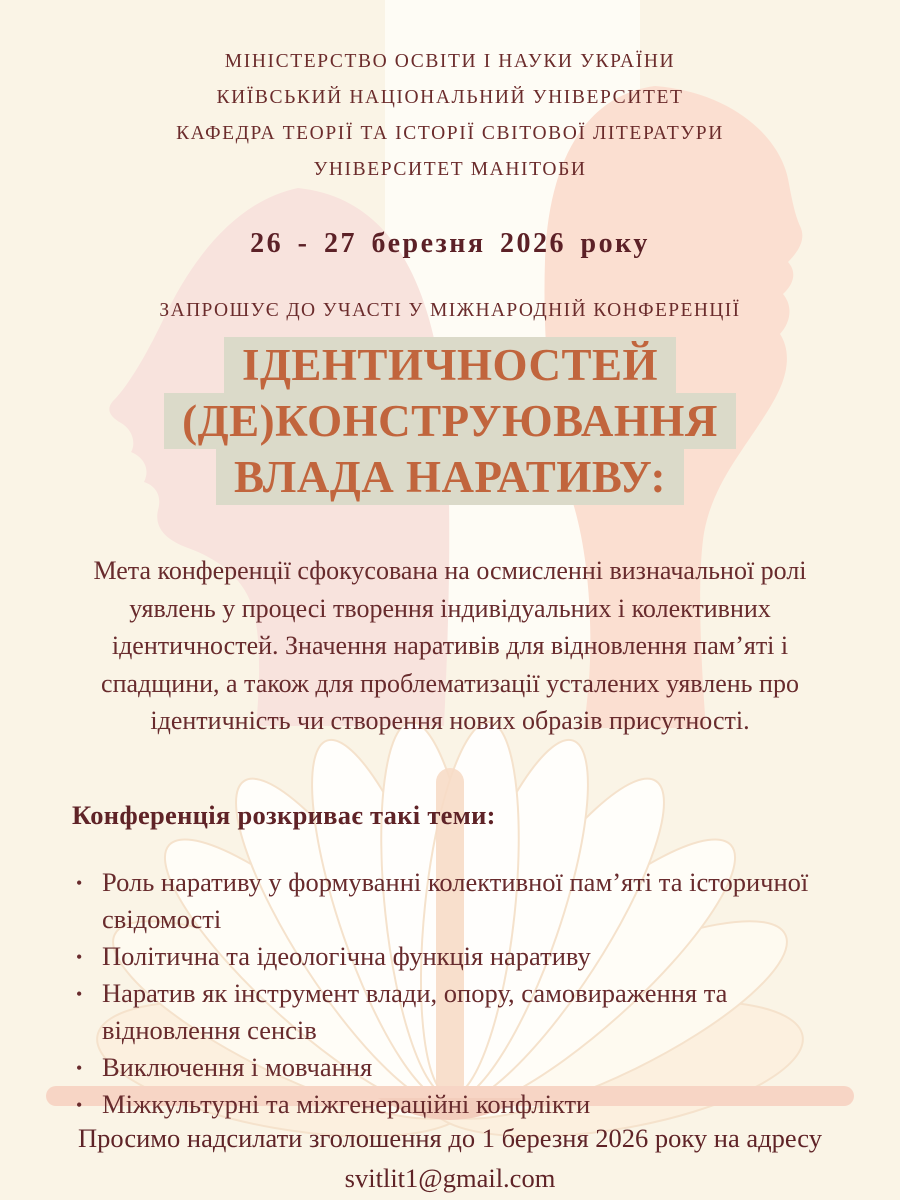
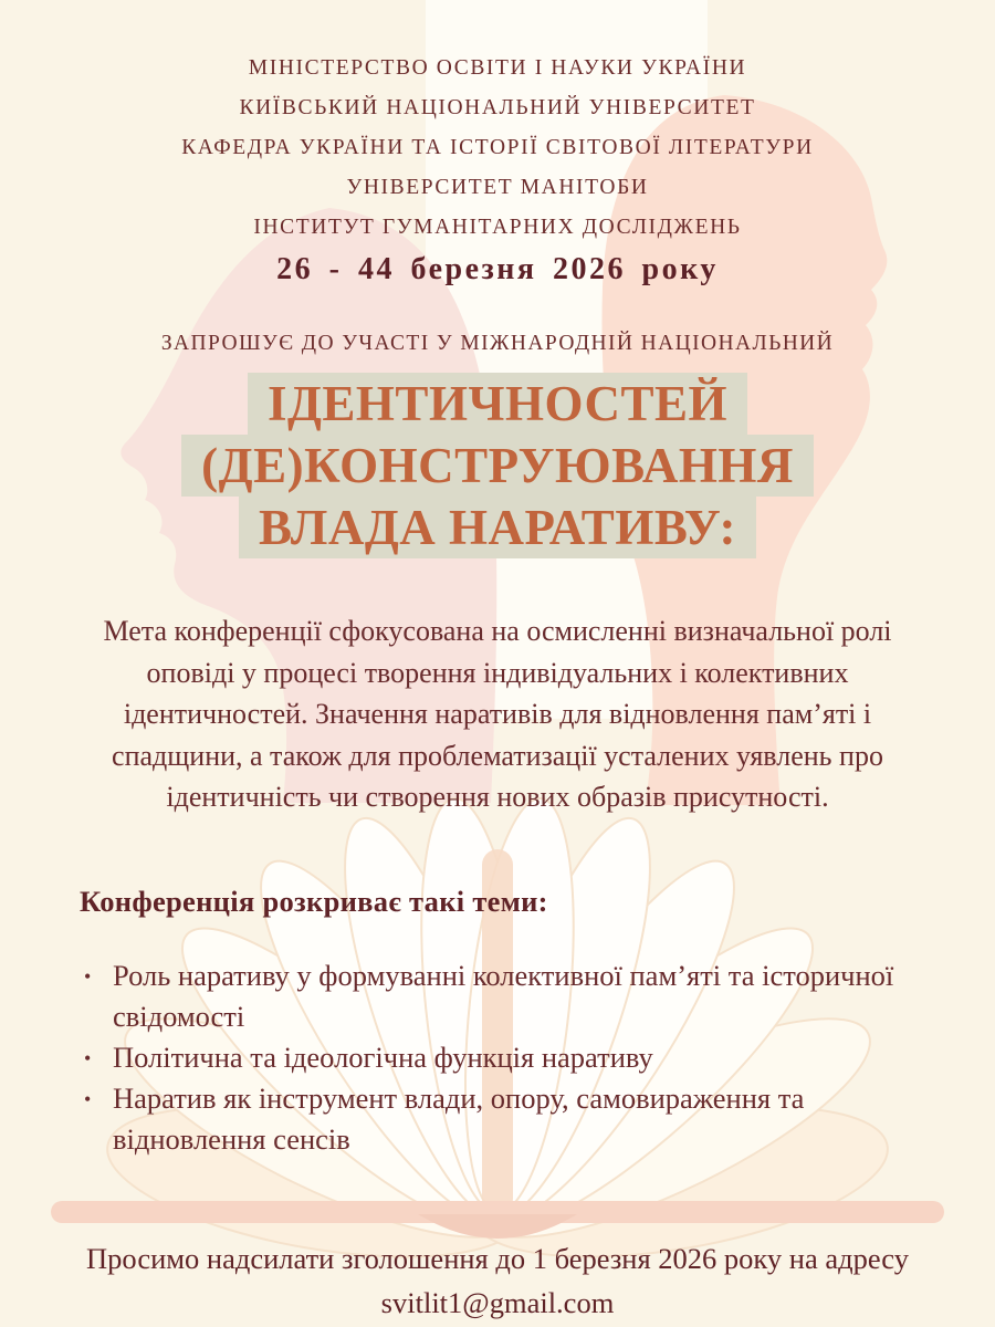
  МІНІСТЕРСТВО ОСВІТИ І НАУКИ УКРАЇНИ
  КИЇВСЬКИЙ НАЦІОНАЛЬНИЙ УНІВЕРСИТЕТ
- КАФЕДРА ТЕОРІЇ ТА ІСТОРІЇ СВІТОВОЇ ЛІТЕРАТУРИ
+ КАФЕДРА УКРАЇНИ ТА ІСТОРІЇ СВІТОВОЇ ЛІТЕРАТУРИ
  УНІВЕРСИТЕТ МАНІТОБИ
+ ІНСТИТУТ ГУМАНІТАРНИХ ДОСЛІДЖЕНЬ
- 26 - 27 березня 2026 року
+ 26 - 44 березня 2026 року
- ЗАПРОШУЄ ДО УЧАСТІ У МІЖНАРОДНІЙ КОНФЕРЕНЦІЇ
+ ЗАПРОШУЄ ДО УЧАСТІ У МІЖНАРОДНІЙ НАЦІОНАЛЬНИЙ
  ІДЕНТИЧНОСТЕЙ
  (ДЕ)КОНСТРУЮВАННЯ
  ВЛАДА НАРАТИВУ:
- Мета конференції сфокусована на осмисленні визначальної ролі уявлень у процесі творення індивідуальних і колективних ідентичностей. Значення наративів для відновлення пам’яті і спадщини, а також для проблематизації усталених уявлень про ідентичність чи створення нових образів присутності.
+ Мета конференції сфокусована на осмисленні визначальної ролі оповіді у процесі творення індивідуальних і колективних ідентичностей. Значення наративів для відновлення пам’яті і спадщини, а також для проблематизації усталених уявлень про ідентичність чи створення нових образів присутності.
  Конференція розкриває такі теми:
  Роль наративу у формуванні колективної пам’яті та історичної свідомості
  Політична та ідеологічна функція наративу
  Наратив як інструмент влади, опору, самовираження та відновлення сенсів
- Виключення і мовчання
- Міжкультурні та міжгенераційні конфлікти
  Просимо надсилати зголошення до 1 березня 2026 року на адресу svitlit1@gmail.com
